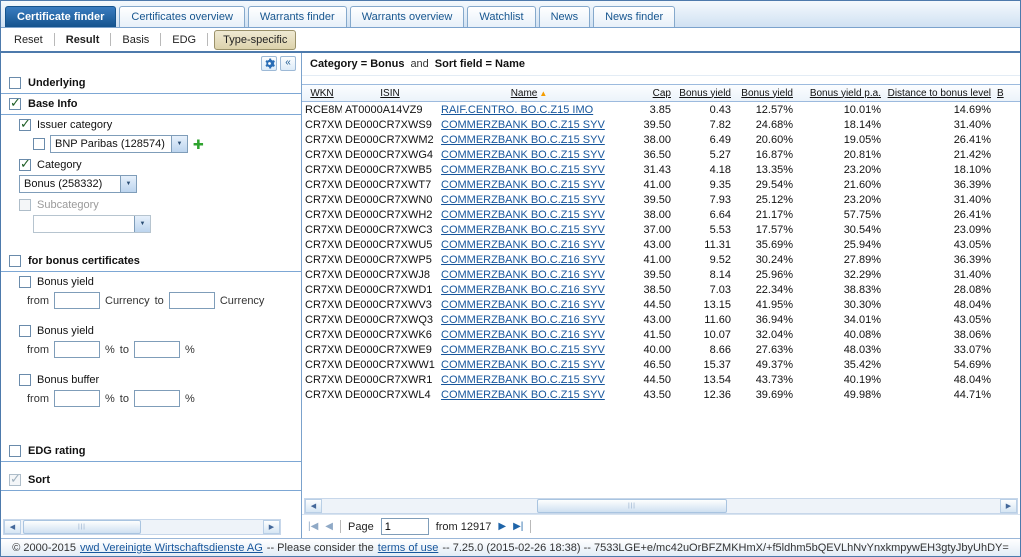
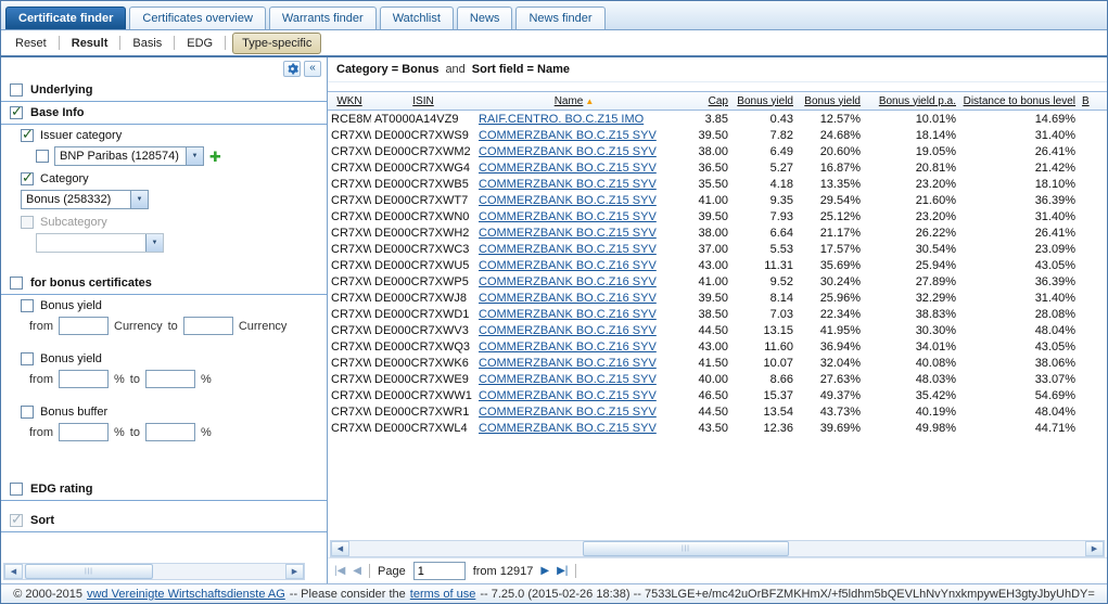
  Certificate finder
  Certificates overview
  Warrants finder
- Warrants overview
  Watchlist
  News
  News finder
  Reset
  Result
  Basis
  EDG
  Type-specific
  «
  Underlying
  Base Info
  Issuer category
  BNP Paribas (128574)
  ✚
  Category
  Bonus (258332)
  Subcategory
  for bonus certificates
  Bonus yield
  from
  Currency
  to
  Currency
  Bonus yield
  from
  %
  to
  %
  Bonus buffer
  from
  %
  to
  %
  EDG rating
  Sort
  Category = Bonus
  and
  Sort field = Name
  WKN
  ISIN
  Name ▲
  Cap
  Bonus yield
  Bonus yield
  Bonus yield p.a.
  Distance to bonus level
  B
  RCE8M
  AT0000A14VZ9
  RAIF.CENTRO. BO.C.Z15 IMO
  3.85
  0.43
  12.57%
  10.01%
  14.69%
  CR7XW
  DE000CR7XWS9
  COMMERZBANK BO.C.Z15 SYV
  39.50
  7.82
  24.68%
  18.14%
  31.40%
  CR7XW
  DE000CR7XWM2
  COMMERZBANK BO.C.Z15 SYV
  38.00
  6.49
  20.60%
  19.05%
  26.41%
  CR7XW
  DE000CR7XWG4
  COMMERZBANK BO.C.Z15 SYV
  36.50
  5.27
  16.87%
  20.81%
  21.42%
  CR7XW
  DE000CR7XWB5
  COMMERZBANK BO.C.Z15 SYV
- 31.43
+ 35.50
  4.18
  13.35%
  23.20%
  18.10%
  CR7XW
  DE000CR7XWT7
  COMMERZBANK BO.C.Z15 SYV
  41.00
  9.35
  29.54%
  21.60%
  36.39%
  CR7XW
  DE000CR7XWN0
  COMMERZBANK BO.C.Z15 SYV
  39.50
  7.93
  25.12%
  23.20%
  31.40%
  CR7XW
  DE000CR7XWH2
  COMMERZBANK BO.C.Z15 SYV
  38.00
  6.64
  21.17%
- 57.75%
+ 26.22%
  26.41%
  CR7XW
  DE000CR7XWC3
  COMMERZBANK BO.C.Z15 SYV
  37.00
  5.53
  17.57%
  30.54%
  23.09%
  CR7XW
  DE000CR7XWU5
  COMMERZBANK BO.C.Z16 SYV
  43.00
  11.31
  35.69%
  25.94%
  43.05%
  CR7XW
  DE000CR7XWP5
  COMMERZBANK BO.C.Z16 SYV
  41.00
  9.52
  30.24%
  27.89%
  36.39%
  CR7XW
  DE000CR7XWJ8
  COMMERZBANK BO.C.Z16 SYV
  39.50
  8.14
  25.96%
  32.29%
  31.40%
  CR7XW
  DE000CR7XWD1
  COMMERZBANK BO.C.Z16 SYV
  38.50
  7.03
  22.34%
  38.83%
  28.08%
  CR7XW
  DE000CR7XWV3
  COMMERZBANK BO.C.Z16 SYV
  44.50
  13.15
  41.95%
  30.30%
  48.04%
  CR7XW
  DE000CR7XWQ3
  COMMERZBANK BO.C.Z16 SYV
  43.00
  11.60
  36.94%
  34.01%
  43.05%
  CR7XW
  DE000CR7XWK6
  COMMERZBANK BO.C.Z16 SYV
  41.50
  10.07
  32.04%
  40.08%
  38.06%
  CR7XW
  DE000CR7XWE9
  COMMERZBANK BO.C.Z15 SYV
  40.00
  8.66
  27.63%
  48.03%
  33.07%
  CR7XW
  DE000CR7XWW1
  COMMERZBANK BO.C.Z15 SYV
  46.50
  15.37
  49.37%
  35.42%
  54.69%
  CR7XW
  DE000CR7XWR1
  COMMERZBANK BO.C.Z15 SYV
  44.50
  13.54
  43.73%
  40.19%
  48.04%
  CR7XW
  DE000CR7XWL4
  COMMERZBANK BO.C.Z15 SYV
  43.50
  12.36
  39.69%
  49.98%
  44.71%
  |◀
  ◀
  Page
  1
  from 12917
  ▶
  ▶|
  © 2000-2015
  vwd Vereinigte Wirtschaftsdienste AG
  -- Please consider the
  terms of use
  -- 7.25.0 (2015-02-26 18:38) -- 7533LGE+e/mc42uOrBFZMKHmX/+f5ldhm5bQEVLhNvYnxkmpywEH3gtyJbyUhDY=
